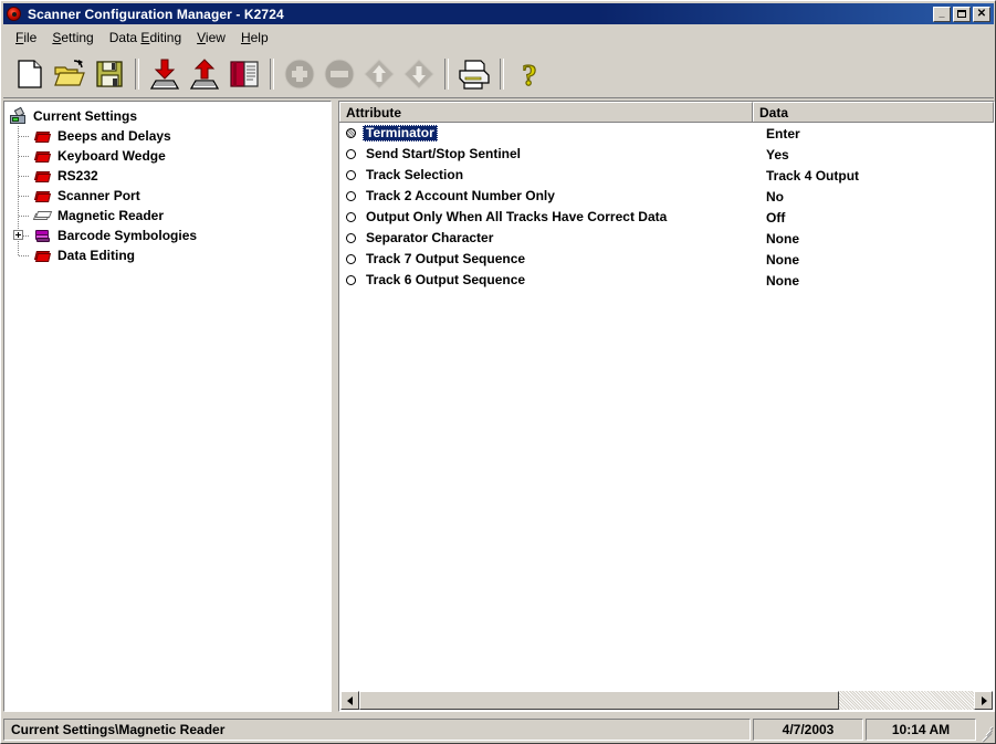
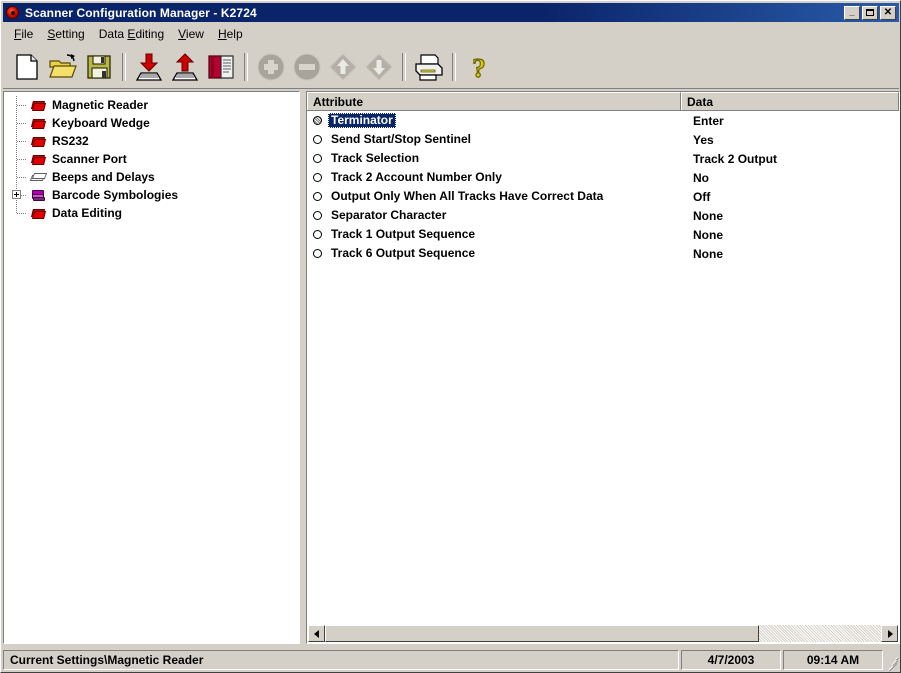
  Scanner Configuration Manager - K2724
  _
  ✕
  File
  Setting
  Data Editing
  View
  Help
  ?
- Current Settings
- Beeps and Delays
+ Magnetic Reader
  Keyboard Wedge
  RS232
  Scanner Port
- Magnetic Reader
+ Beeps and Delays
  Barcode Symbologies
  Data Editing
  Attribute
  Data
  Terminator
  Enter
  Send Start/Stop Sentinel
  Yes
  Track Selection
- Track 4 Output
+ Track 2 Output
  Track 2 Account Number Only
  No
  Output Only When All Tracks Have Correct Data
  Off
  Separator Character
  None
- Track 7 Output Sequence
+ Track 1 Output Sequence
  None
  Track 6 Output Sequence
  None
  Current Settings\Magnetic Reader
  4/7/2003
- 10:14 AM
+ 09:14 AM
